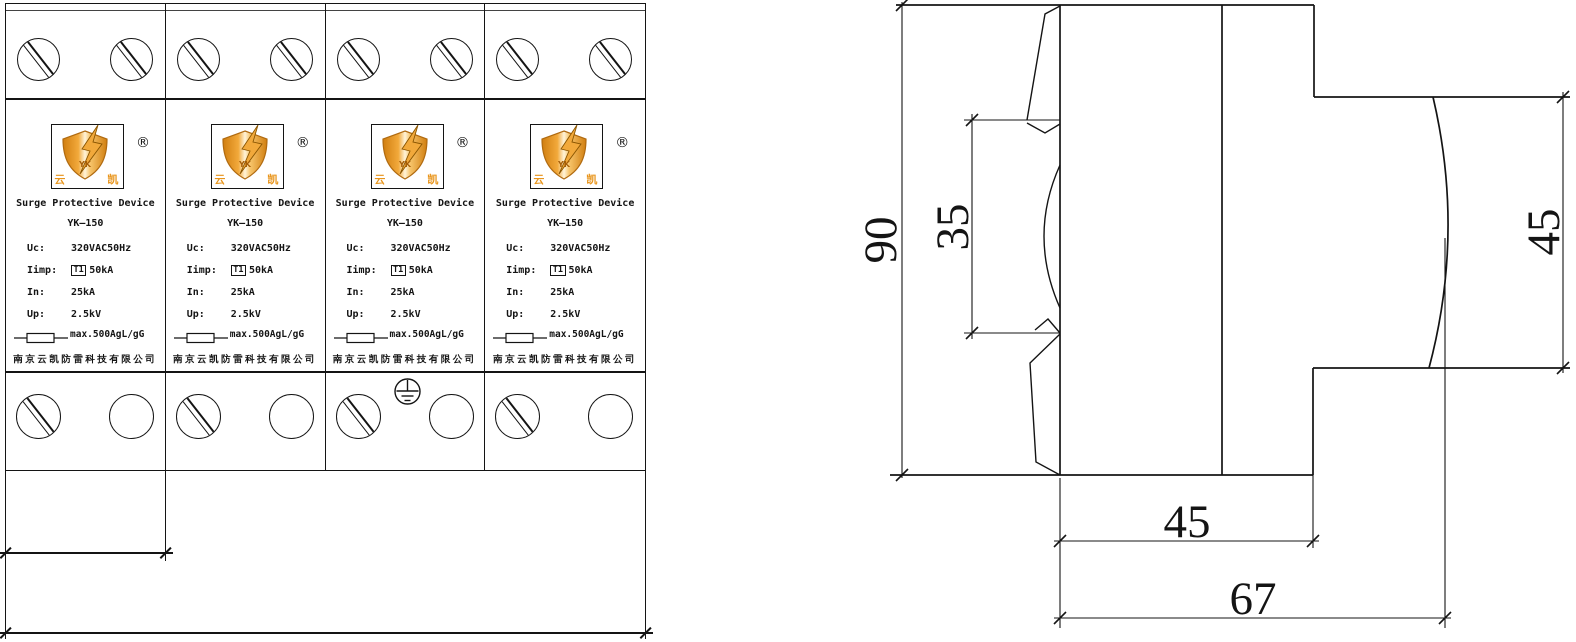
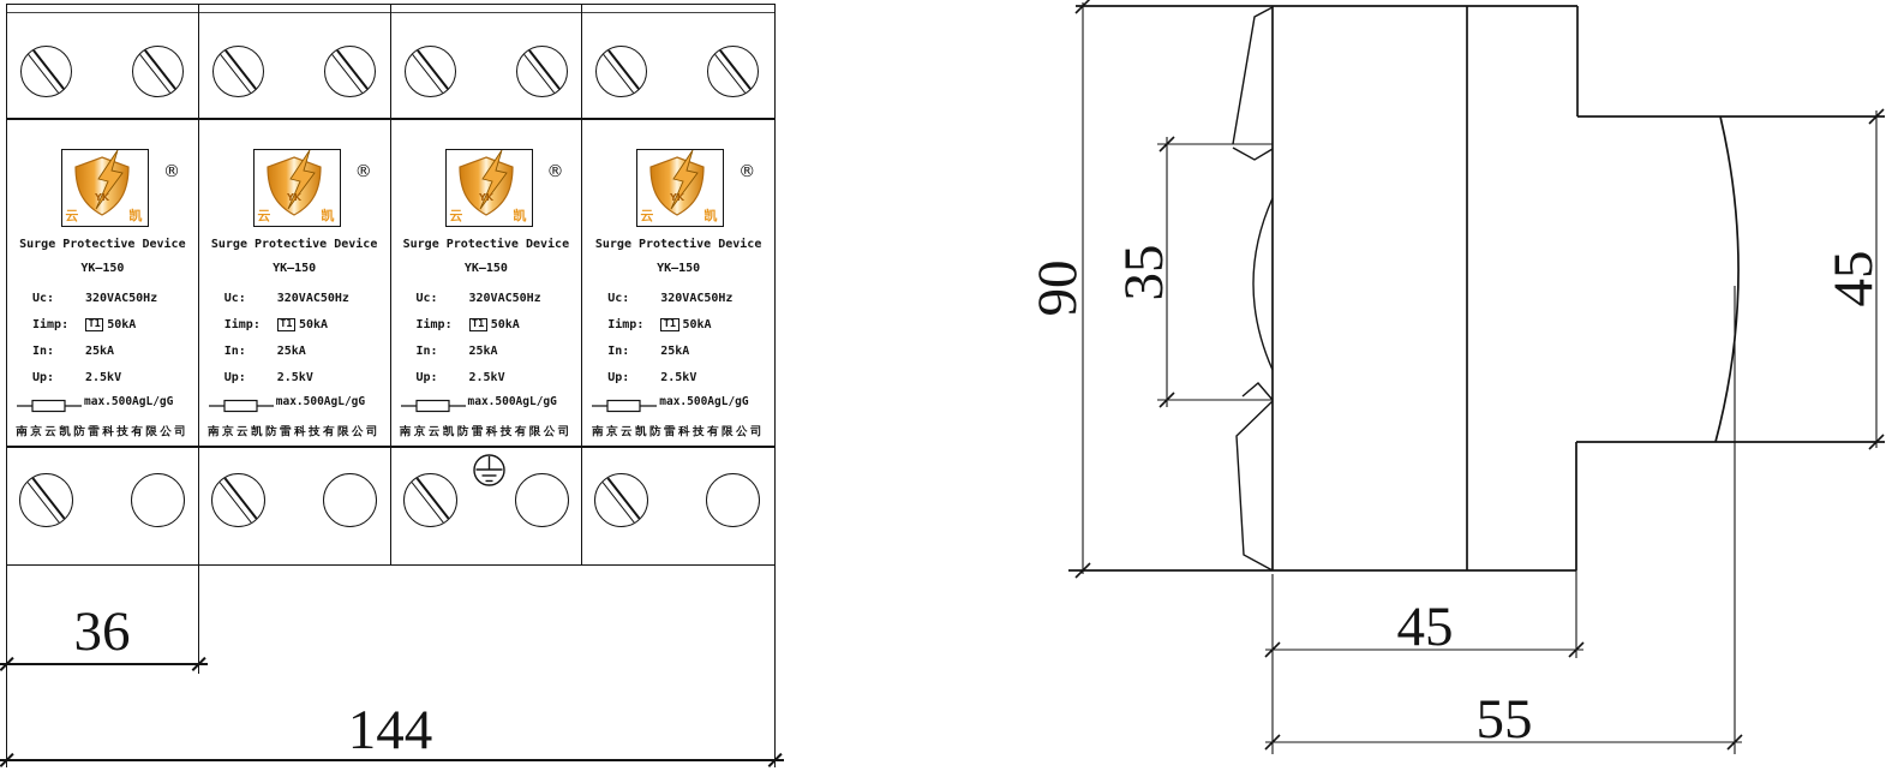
  YK
  云
  凯
  ®
  Surge Protective Device
  YK—150
  Uc:
  320VAC50Hz
  Iimp:
  T1
  50kA
  In:
  25kA
  Up:
  2.5kV
  max.500AgL/gG
  南京云凯防雷科技有限公司
  YK
  云
  凯
  ®
  Surge Protective Device
  YK—150
  Uc:
  320VAC50Hz
  Iimp:
  T1
  50kA
  In:
  25kA
  Up:
  2.5kV
  max.500AgL/gG
  南京云凯防雷科技有限公司
  YK
  云
  凯
  ®
  Surge Protective Device
  YK—150
  Uc:
  320VAC50Hz
  Iimp:
  T1
  50kA
  In:
  25kA
  Up:
  2.5kV
  max.500AgL/gG
  南京云凯防雷科技有限公司
  YK
  云
  凯
  ®
  Surge Protective Device
  YK—150
  Uc:
  320VAC50Hz
  Iimp:
  T1
  50kA
  In:
  25kA
  Up:
  2.5kV
  max.500AgL/gG
  南京云凯防雷科技有限公司
+ 36
+ 144
  45
- 67
+ 55
